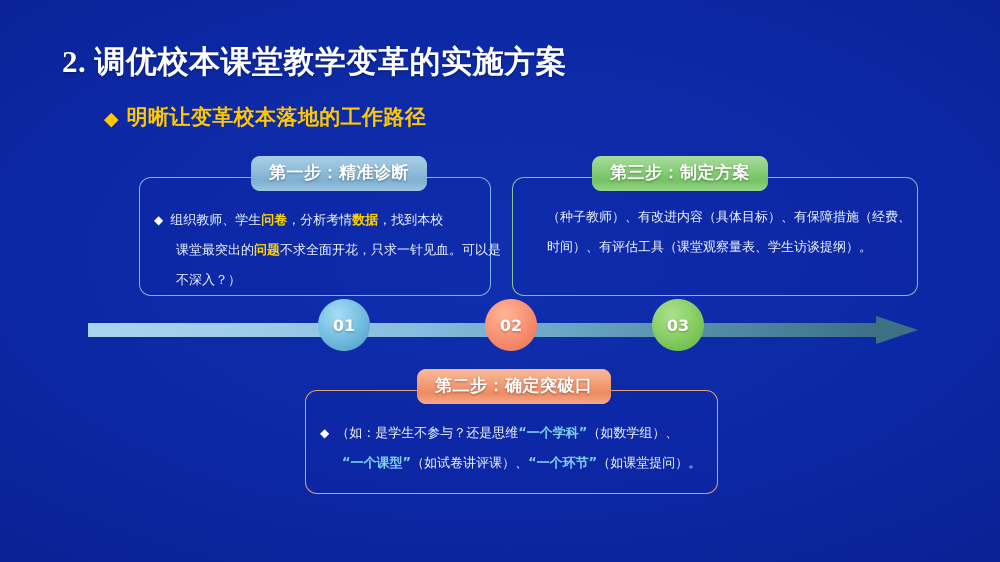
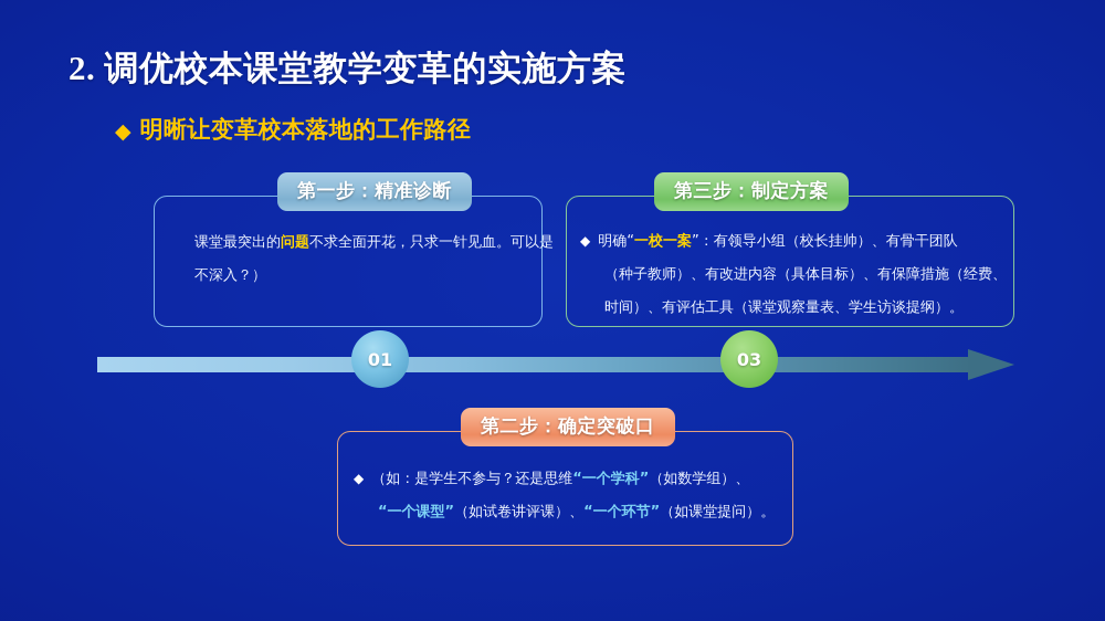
  2. 调优校本课堂教学变革的实施方案
  ◆
  明晰让变革校本落地的工作路径
  01
- 02
  03
  第一步：精准诊断
- ◆ 组织教师、学生问卷，分析考情数据，找到本校
  课堂最突出的问题不求全面开花，只求一针见血。可以是
  不深入？）
  第三步：制定方案
+ ◆ 明确“一校一案”：有领导小组（校长挂帅）、有骨干团队
  （种子教师）、有改进内容（具体目标）、有保障措施（经费、
  时间）、有评估工具（课堂观察量表、学生访谈提纲）。
  第二步：确定突破口
  ◆ （如：是学生不参与？还是思维“一个学科”（如数学组）、
  “一个课型”（如试卷讲评课）、“一个环节”（如课堂提问）。
